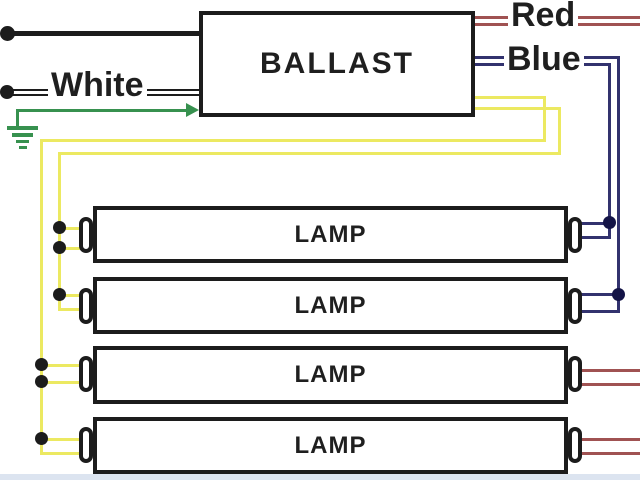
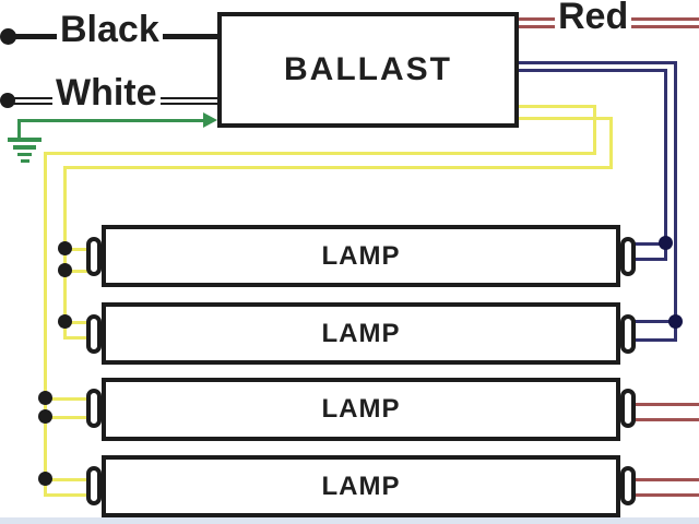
  BALLAST
  LAMP
  LAMP
  LAMP
  LAMP
+ Black
  White
  Red
- Blue
